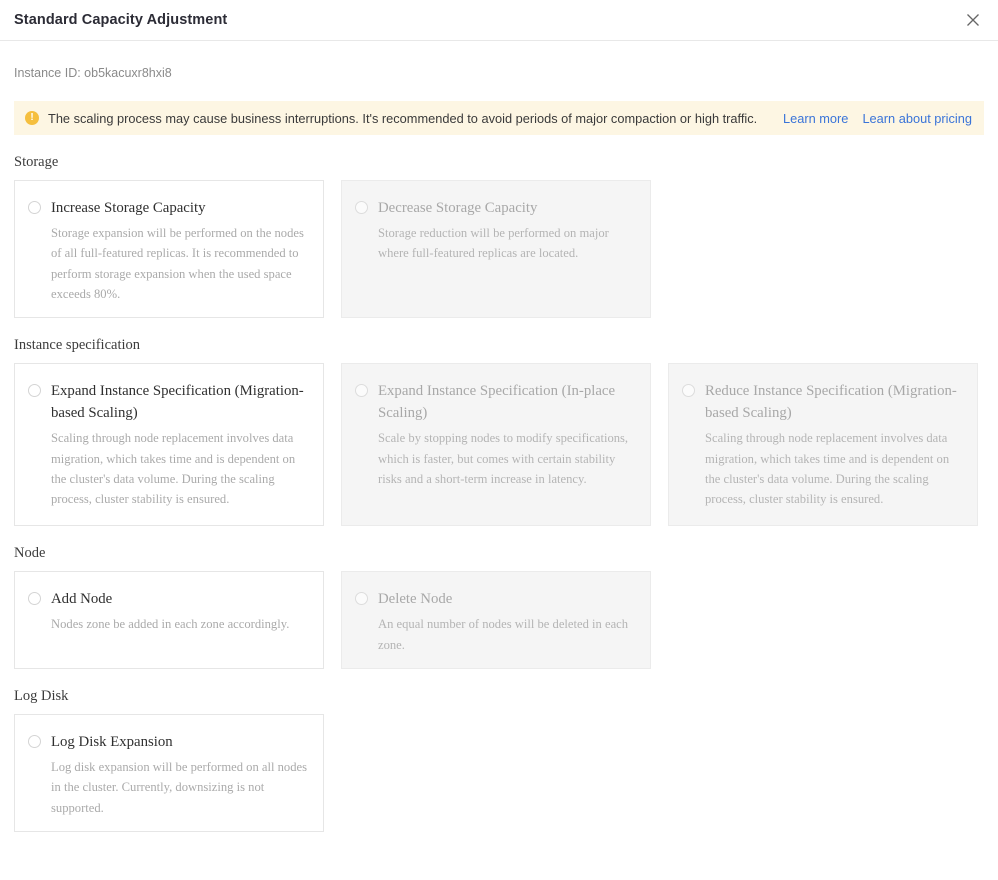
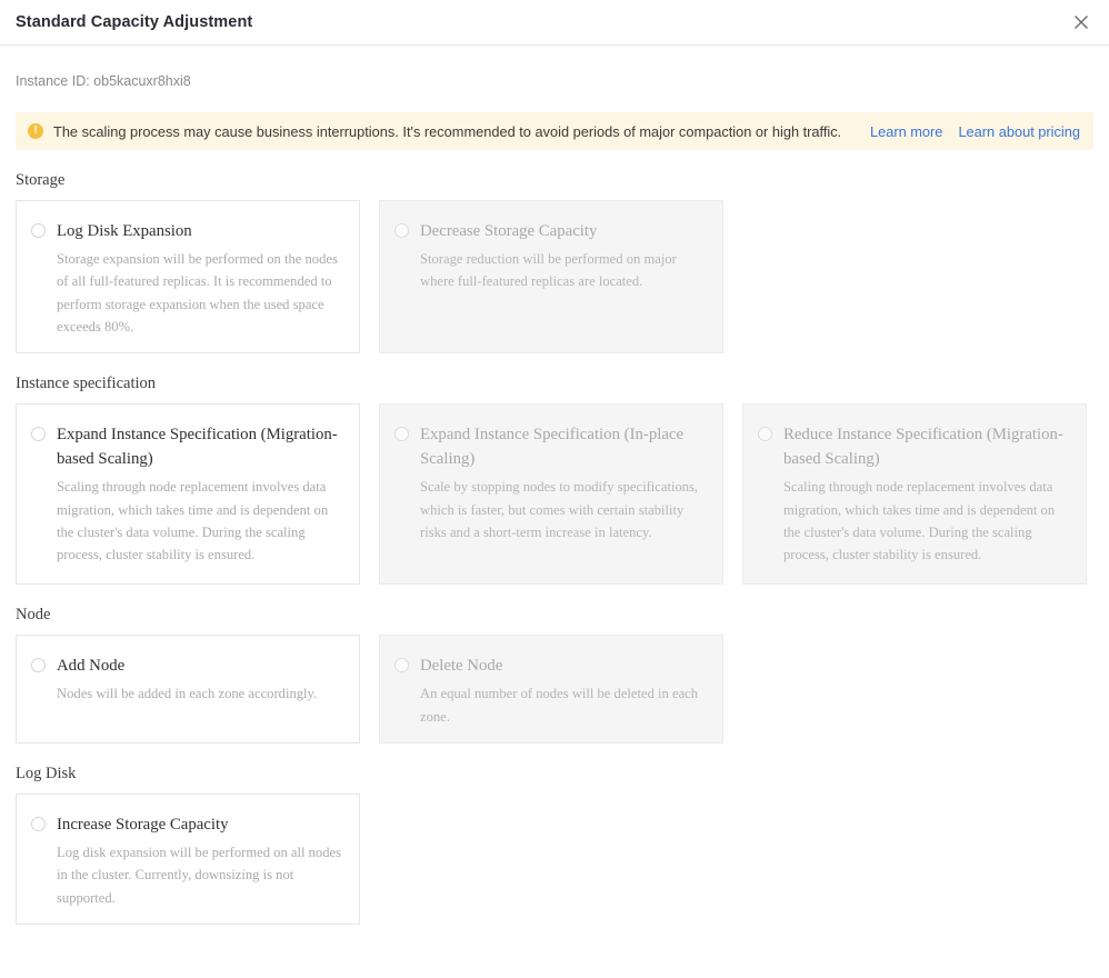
  Standard Capacity Adjustment
  Instance ID: ob5kacuxr8hxi8
  !
  The scaling process may cause business interruptions. It's recommended to avoid periods of major compaction or high traffic.
  Learn more
  Learn about pricing
  Storage
- Increase Storage Capacity
+ Log Disk Expansion
  Storage expansion will be performed on the nodes of all full-featured replicas. It is recommended to perform storage expansion when the used space exceeds 80%.
  Decrease Storage Capacity
  Storage reduction will be performed on major where full-featured replicas are located.
  Instance specification
  Expand Instance Specification (Migration-based Scaling)
  Scaling through node replacement involves data migration, which takes time and is dependent on the cluster's data volume. During the scaling process, cluster stability is ensured.
  Expand Instance Specification (In-place Scaling)
  Scale by stopping nodes to modify specifications, which is faster, but comes with certain stability risks and a short-term increase in latency.
  Reduce Instance Specification (Migration-based Scaling)
  Scaling through node replacement involves data migration, which takes time and is dependent on the cluster's data volume. During the scaling process, cluster stability is ensured.
  Node
  Add Node
- Nodes zone be added in each zone accordingly.
+ Nodes will be added in each zone accordingly.
  Delete Node
  An equal number of nodes will be deleted in each zone.
  Log Disk
- Log Disk Expansion
+ Increase Storage Capacity
  Log disk expansion will be performed on all nodes in the cluster. Currently, downsizing is not supported.
